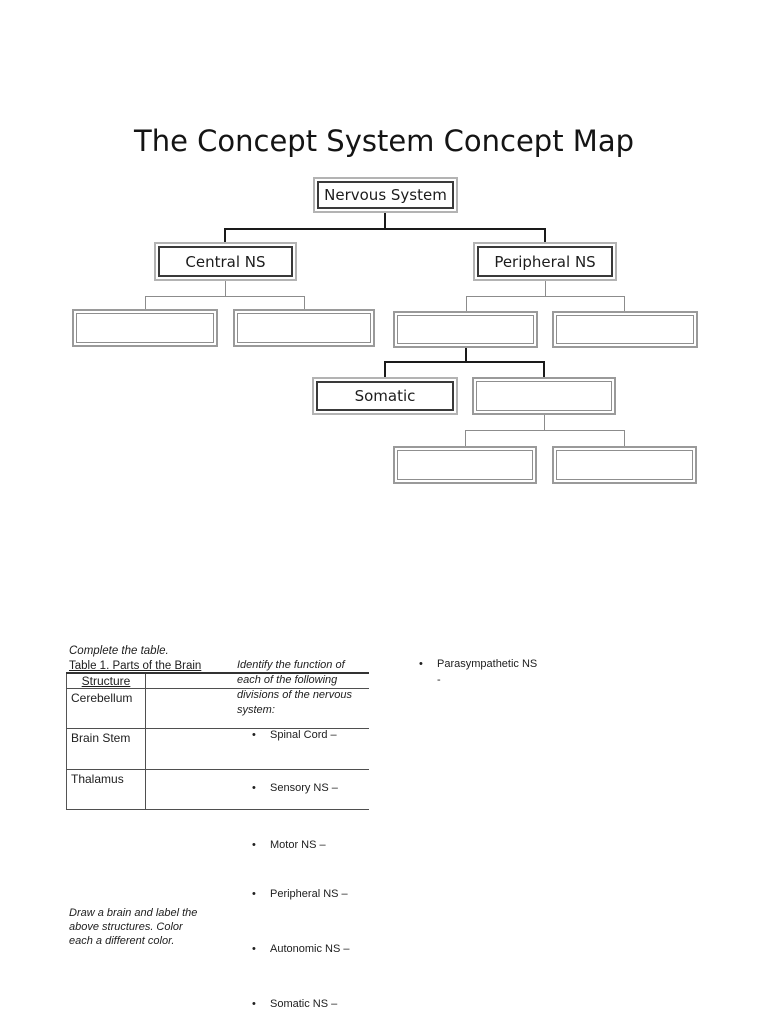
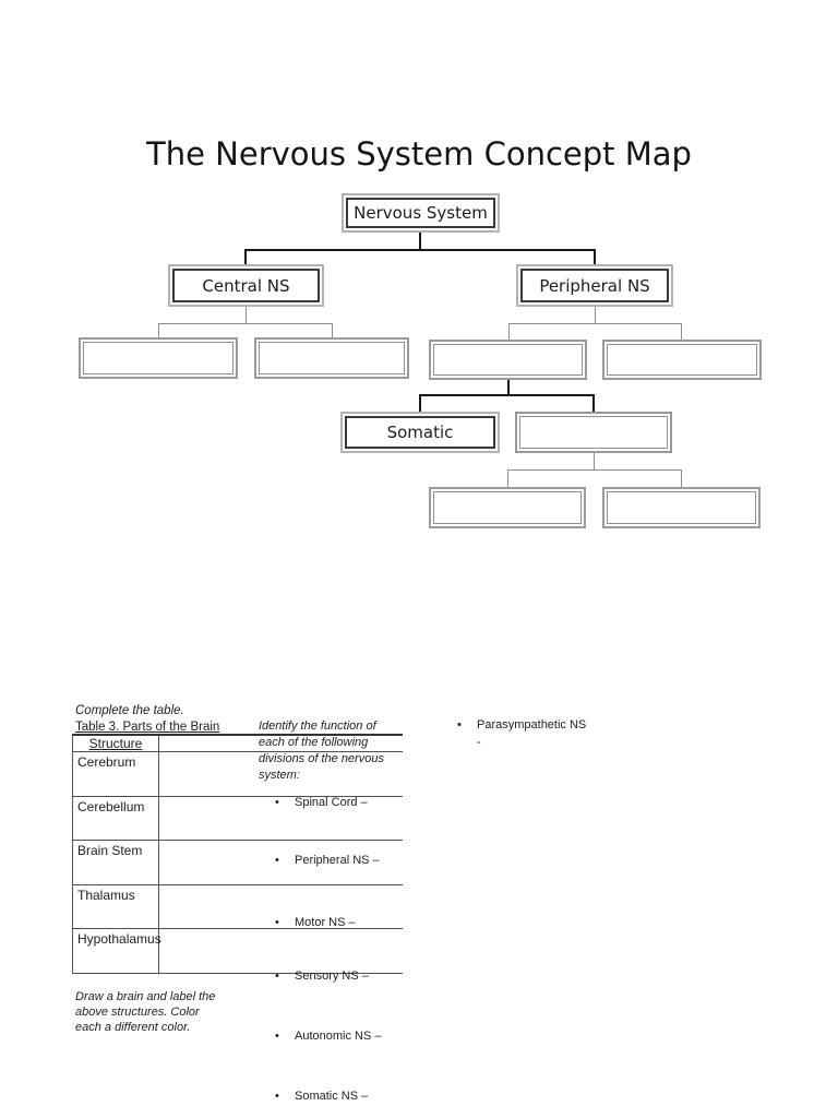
- The Concept System Concept Map
+ The Nervous System Concept Map
  Nervous System
  Central NS
  Peripheral NS
  Somatic
  Complete the table.
- Table 1. Parts of the Brain
+ Table 3. Parts of the Brain
  Structure
+ Cerebrum
  Cerebellum
  Brain Stem
  Thalamus
+ Hypothalamus
  Draw a brain and label the
  above structures. Color
  each a different color.
  Identify the function of
  each of the following
  divisions of the nervous
  system:
  Spinal Cord –
- Sensory NS –
+ Peripheral NS –
  Motor NS –
- Peripheral NS –
+ Sensory NS –
  Autonomic NS –
  Somatic NS –
  Parasympathetic NS
  -
